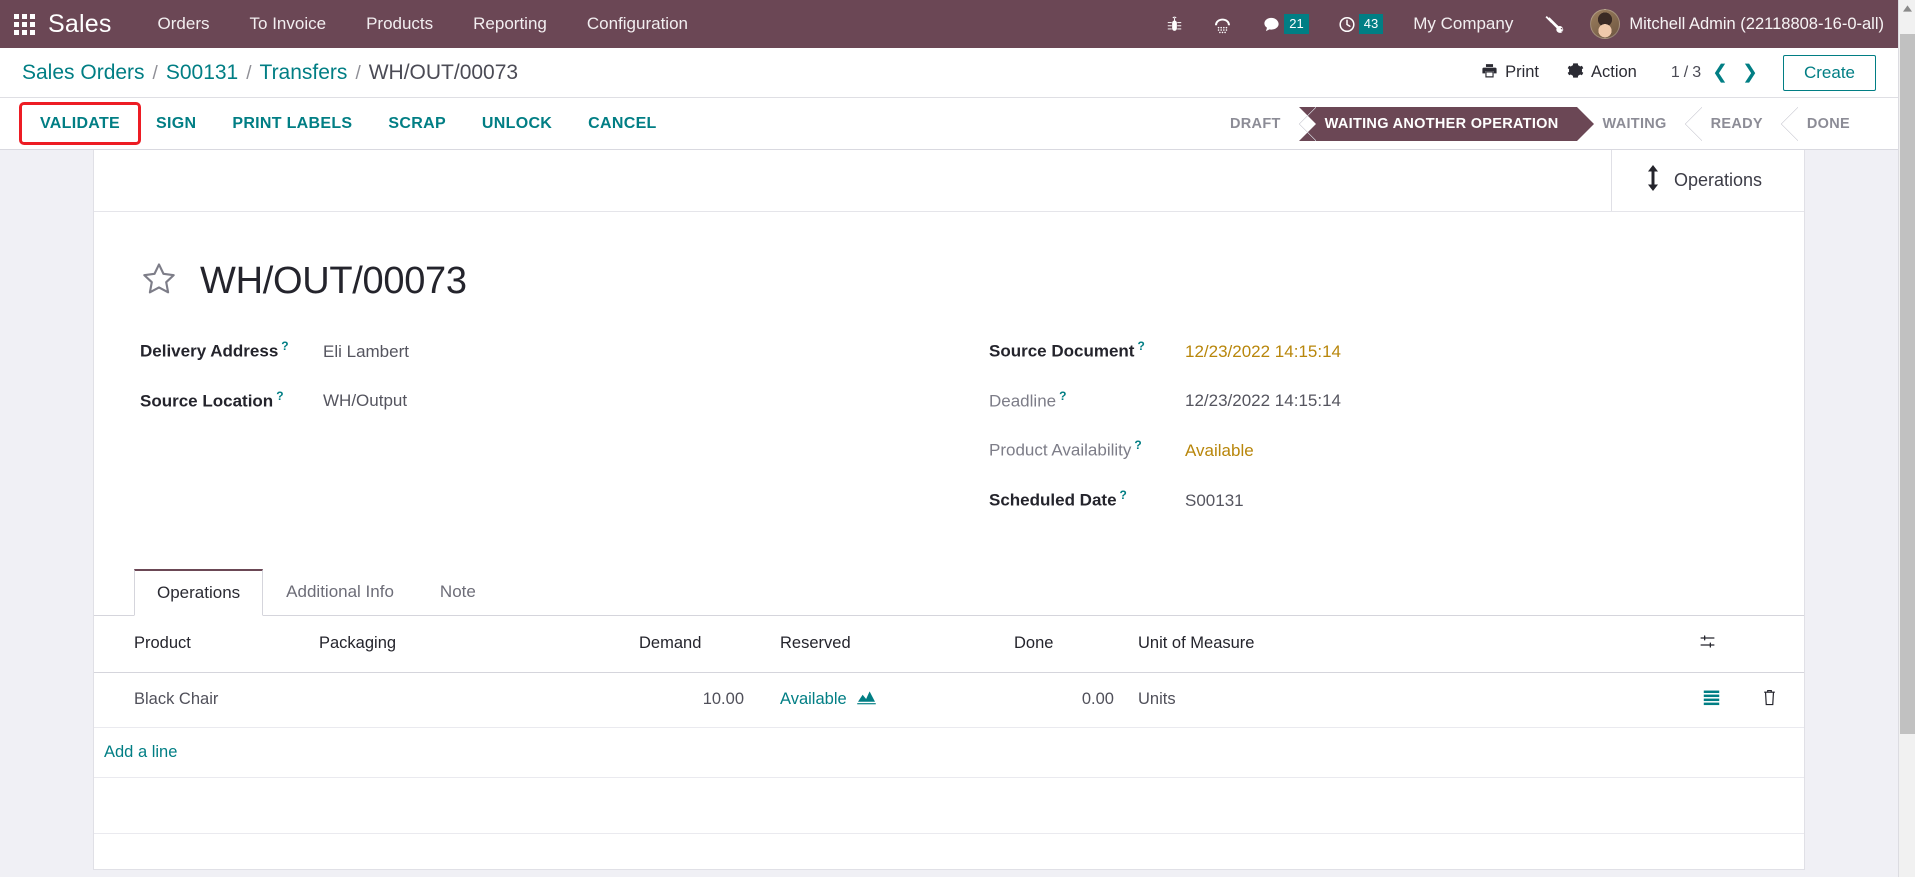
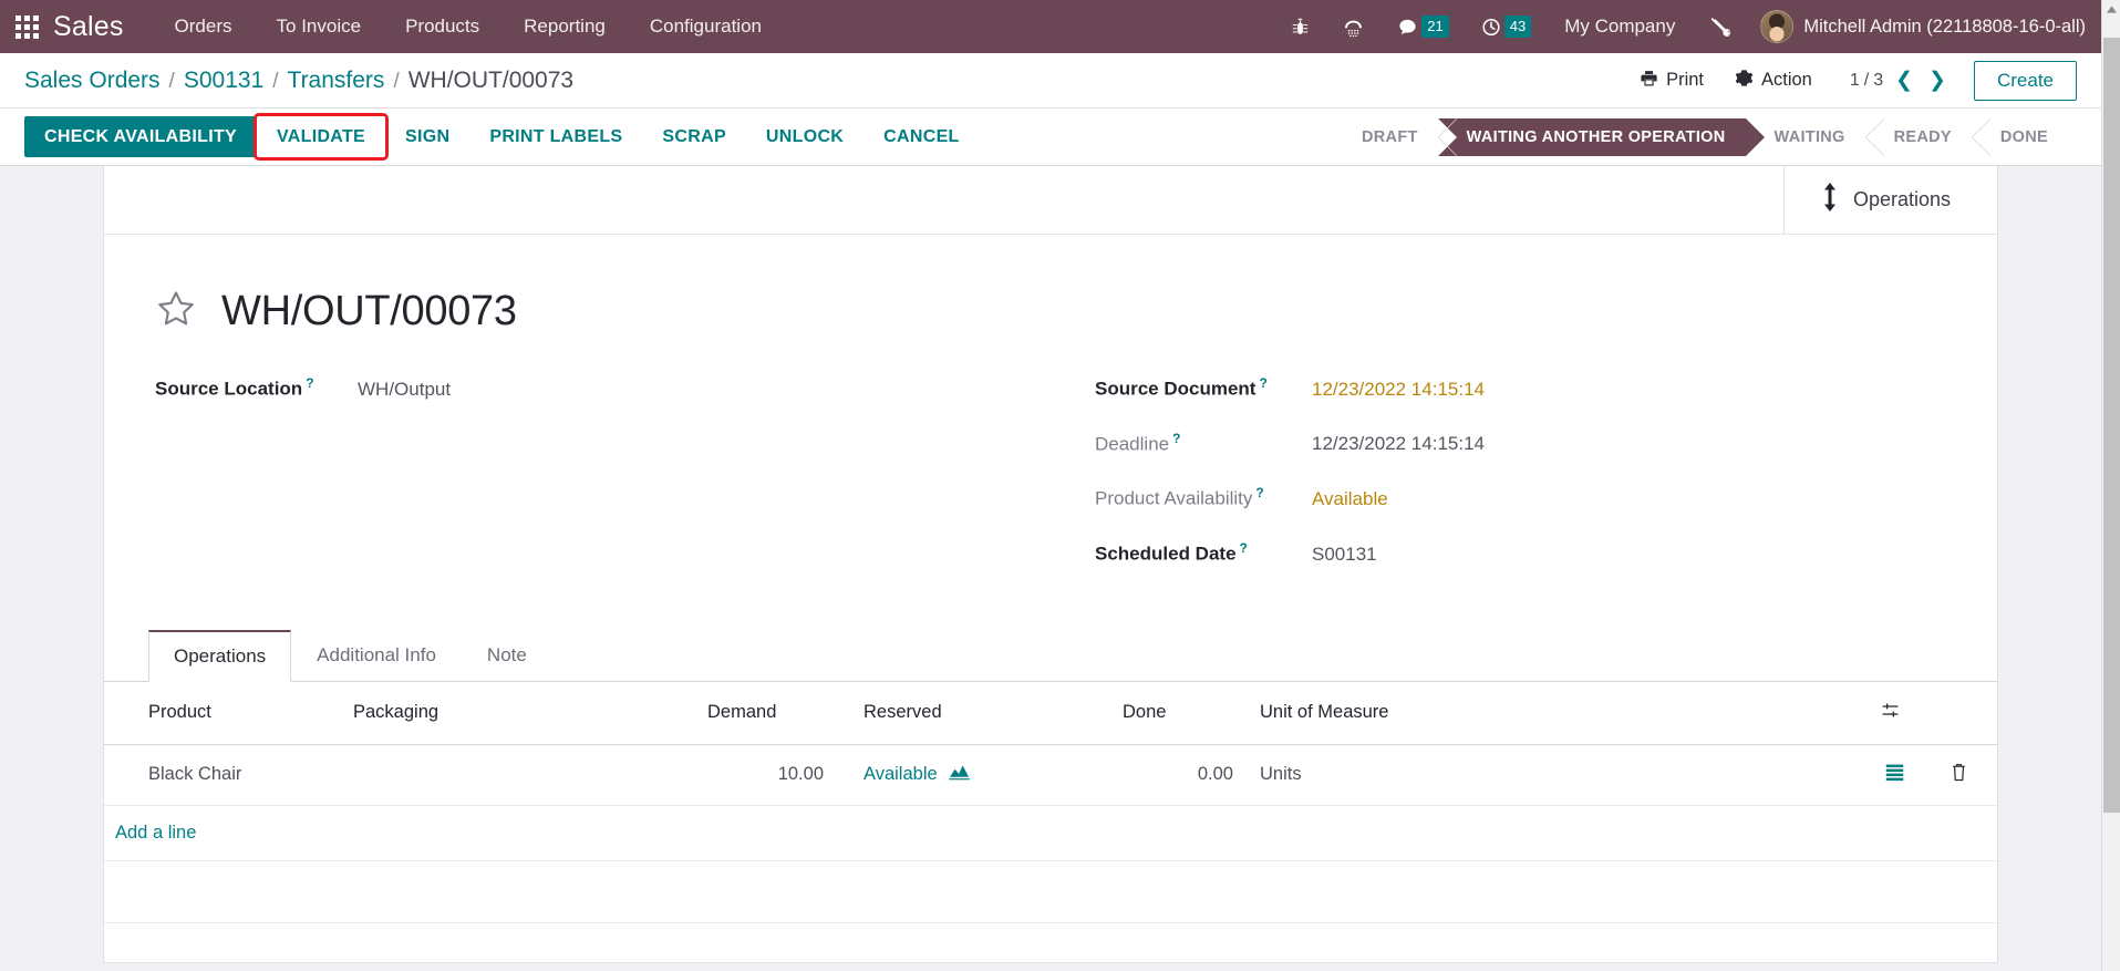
  Sales
  Orders
  To Invoice
  Products
  Reporting
  Configuration
  21
  43
  My Company
  Mitchell Admin (22118808-16-0-all)
  Sales Orders
  /
  S00131
  /
  Transfers
  /
  WH/OUT/00073
  Print
  Action
  1
  /
  3
  ❮
  ❯
  Create
+ CHECK AVAILABILITY
  VALIDATE
  SIGN
  PRINT LABELS
  SCRAP
  UNLOCK
  CANCEL
  DRAFT
  WAITING ANOTHER OPERATION
  WAITING
  READY
  DONE
  Operations
  WH/OUT/00073
- Delivery Address ?
- Eli Lambert
  Source Location ?
  WH/Output
  Source Document ?
  12/23/2022 14:15:14
  Deadline ?
  12/23/2022 14:15:14
  Product Availability ?
  Available
  Scheduled Date ?
  S00131
  Operations
  Additional Info
  Note
  Product	Packaging	Demand	Reserved	Done	Unit of Measure
  Black Chair		10.00	Available	0.00	Units
  Add a line
